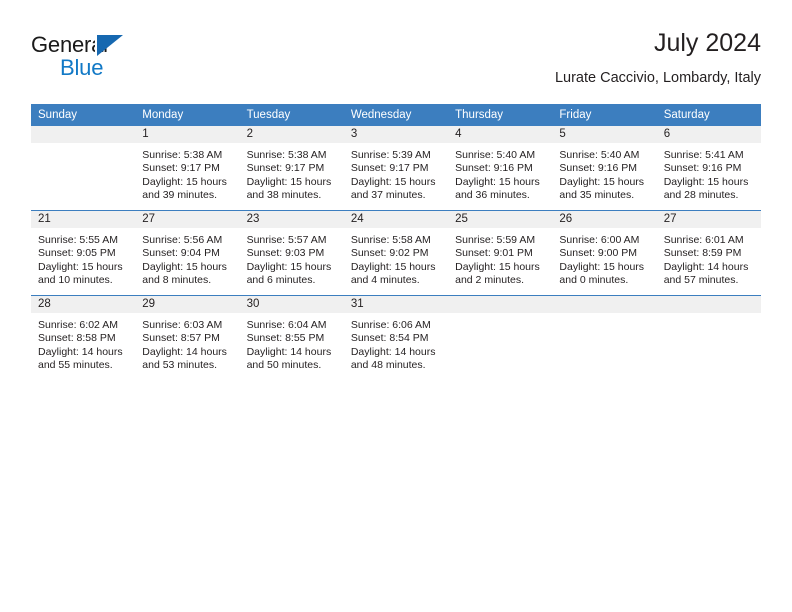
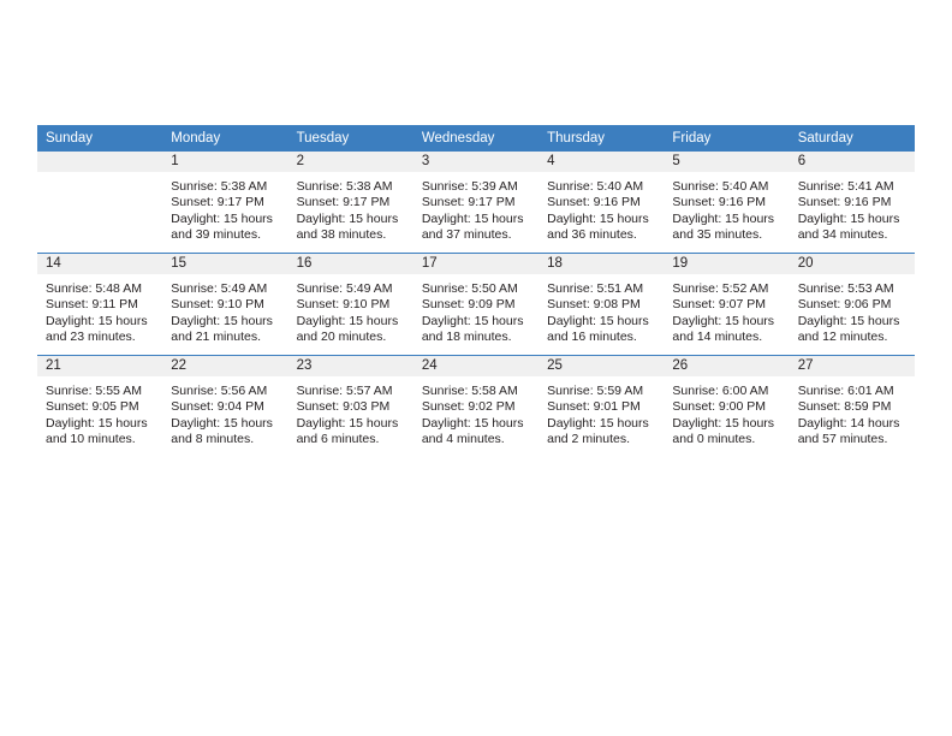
- General
- Blue
- July 2024
- Lurate Caccivio, Lombardy, Italy
  Sunday	Monday	Tuesday	Wednesday	Thursday	Friday	Saturday
- 	1 Sunrise: 5:38 AM Sunset: 9:17 PM Daylight: 15 hours and 39 minutes.	2 Sunrise: 5:38 AM Sunset: 9:17 PM Daylight: 15 hours and 38 minutes.	3 Sunrise: 5:39 AM Sunset: 9:17 PM Daylight: 15 hours and 37 minutes.	4 Sunrise: 5:40 AM Sunset: 9:16 PM Daylight: 15 hours and 36 minutes.	5 Sunrise: 5:40 AM Sunset: 9:16 PM Daylight: 15 hours and 35 minutes.	6 Sunrise: 5:41 AM Sunset: 9:16 PM Daylight: 15 hours and 28 minutes.
+ 	1 Sunrise: 5:38 AM Sunset: 9:17 PM Daylight: 15 hours and 39 minutes.	2 Sunrise: 5:38 AM Sunset: 9:17 PM Daylight: 15 hours and 38 minutes.	3 Sunrise: 5:39 AM Sunset: 9:17 PM Daylight: 15 hours and 37 minutes.	4 Sunrise: 5:40 AM Sunset: 9:16 PM Daylight: 15 hours and 36 minutes.	5 Sunrise: 5:40 AM Sunset: 9:16 PM Daylight: 15 hours and 35 minutes.	6 Sunrise: 5:41 AM Sunset: 9:16 PM Daylight: 15 hours and 34 minutes.
+ 14 Sunrise: 5:48 AM Sunset: 9:11 PM Daylight: 15 hours and 23 minutes.	15 Sunrise: 5:49 AM Sunset: 9:10 PM Daylight: 15 hours and 21 minutes.	16 Sunrise: 5:49 AM Sunset: 9:10 PM Daylight: 15 hours and 20 minutes.	17 Sunrise: 5:50 AM Sunset: 9:09 PM Daylight: 15 hours and 18 minutes.	18 Sunrise: 5:51 AM Sunset: 9:08 PM Daylight: 15 hours and 16 minutes.	19 Sunrise: 5:52 AM Sunset: 9:07 PM Daylight: 15 hours and 14 minutes.	20 Sunrise: 5:53 AM Sunset: 9:06 PM Daylight: 15 hours and 12 minutes.
- 21 Sunrise: 5:55 AM Sunset: 9:05 PM Daylight: 15 hours and 10 minutes.	27 Sunrise: 5:56 AM Sunset: 9:04 PM Daylight: 15 hours and 8 minutes.	23 Sunrise: 5:57 AM Sunset: 9:03 PM Daylight: 15 hours and 6 minutes.	24 Sunrise: 5:58 AM Sunset: 9:02 PM Daylight: 15 hours and 4 minutes.	25 Sunrise: 5:59 AM Sunset: 9:01 PM Daylight: 15 hours and 2 minutes.	26 Sunrise: 6:00 AM Sunset: 9:00 PM Daylight: 15 hours and 0 minutes.	27 Sunrise: 6:01 AM Sunset: 8:59 PM Daylight: 14 hours and 57 minutes.
+ 21 Sunrise: 5:55 AM Sunset: 9:05 PM Daylight: 15 hours and 10 minutes.	22 Sunrise: 5:56 AM Sunset: 9:04 PM Daylight: 15 hours and 8 minutes.	23 Sunrise: 5:57 AM Sunset: 9:03 PM Daylight: 15 hours and 6 minutes.	24 Sunrise: 5:58 AM Sunset: 9:02 PM Daylight: 15 hours and 4 minutes.	25 Sunrise: 5:59 AM Sunset: 9:01 PM Daylight: 15 hours and 2 minutes.	26 Sunrise: 6:00 AM Sunset: 9:00 PM Daylight: 15 hours and 0 minutes.	27 Sunrise: 6:01 AM Sunset: 8:59 PM Daylight: 14 hours and 57 minutes.
- 28 Sunrise: 6:02 AM Sunset: 8:58 PM Daylight: 14 hours and 55 minutes.	29 Sunrise: 6:03 AM Sunset: 8:57 PM Daylight: 14 hours and 53 minutes.	30 Sunrise: 6:04 AM Sunset: 8:55 PM Daylight: 14 hours and 50 minutes.	31 Sunrise: 6:06 AM Sunset: 8:54 PM Daylight: 14 hours and 48 minutes.
